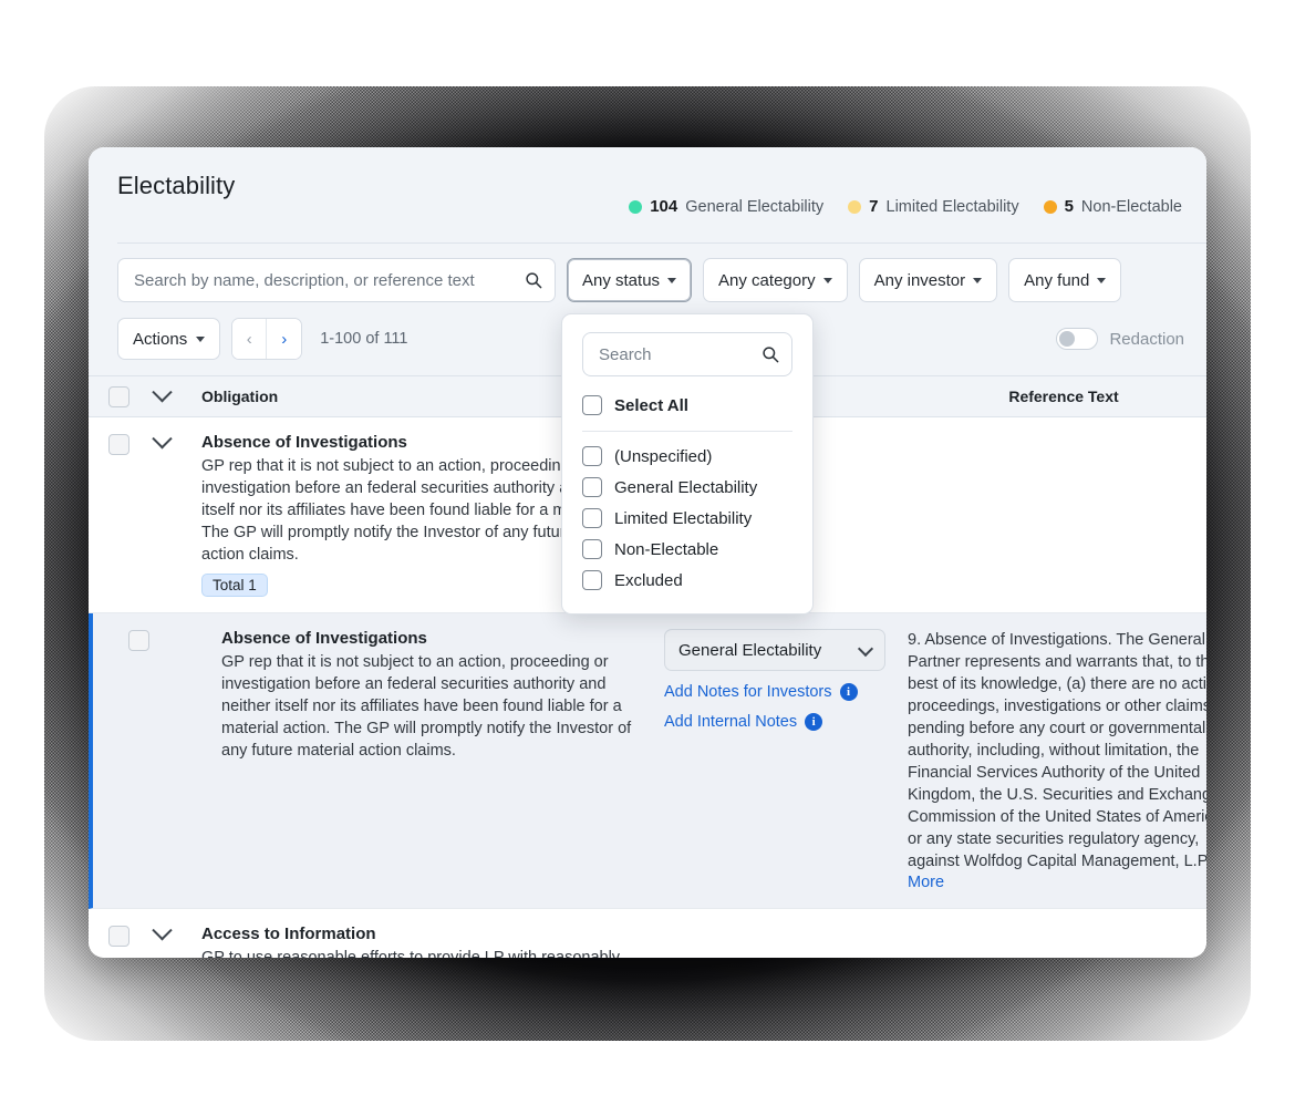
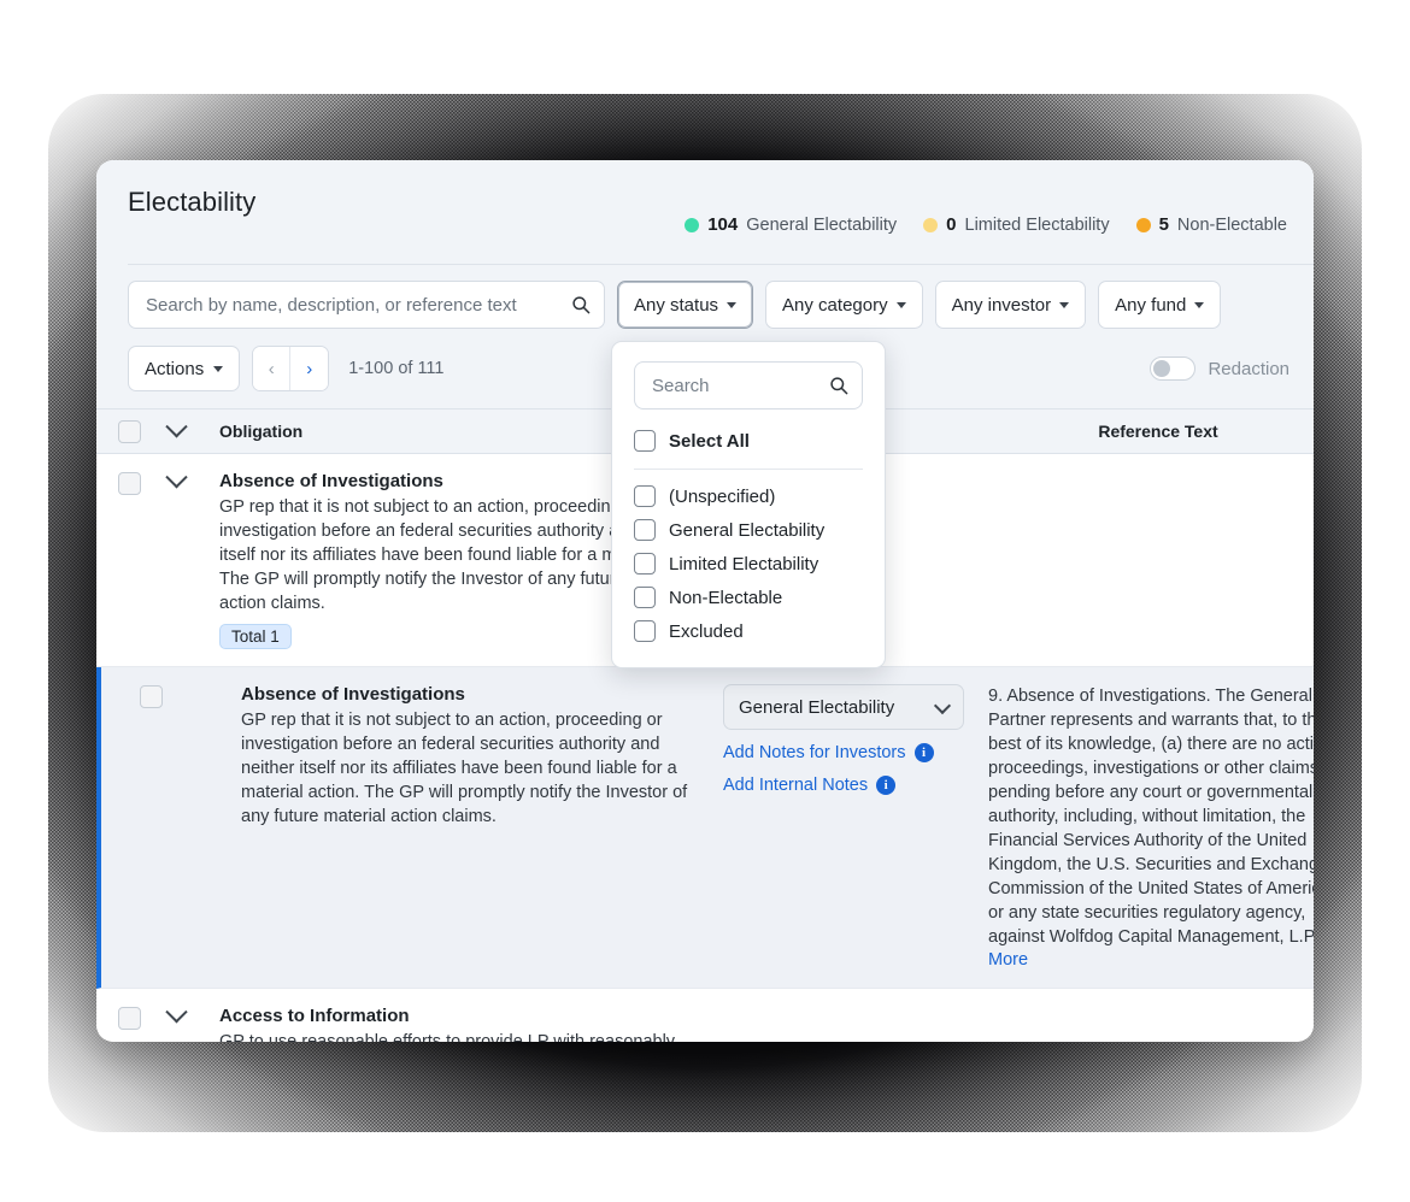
  Electability
  104
  General Electability
- 7
+ 0
  Limited Electability
  5
  Non-Electable
  Search by name, description, or reference text
  Any status
  Any category
  Any investor
  Any fund
  Actions
  ‹
  ›
  1-100 of 111
  Redaction
  Obligation
  Reference Text
  Absence of Investigations
  GP rep that it is not subject to an action, proceedin investigation before an federal securities authority itself nor its affiliates have been found liable for a m The GP will promptly notify the Investor of any futu action claims.
  Total 1
  Absence of Investigations
  GP rep that it is not subject to an action, proceeding or investigation before an federal securities authority and neither itself nor its affiliates have been found liable for a material action. The GP will promptly notify the Investor of any future material action claims.
  General Electability
  Add Notes for Investors
  i
  Add Internal Notes
  i
  9. Absence of Investigations. The General Partner represents and warrants that, to th best of its knowledge, (a) there are no acti proceedings, investigations or other claim pending before any court or governmental authority, including, without limitation, the Financial Services Authority of the United Kingdom, the U.S. Securities and Exchan Commission of the United States of Ameri or any state securities regulatory agency, against Wolfdog Capital Management, L.P
  More
  Access to Information
  Search
  Select All
  (Unspecified)
  General Electability
  Limited Electability
  Non-Electable
  Excluded
